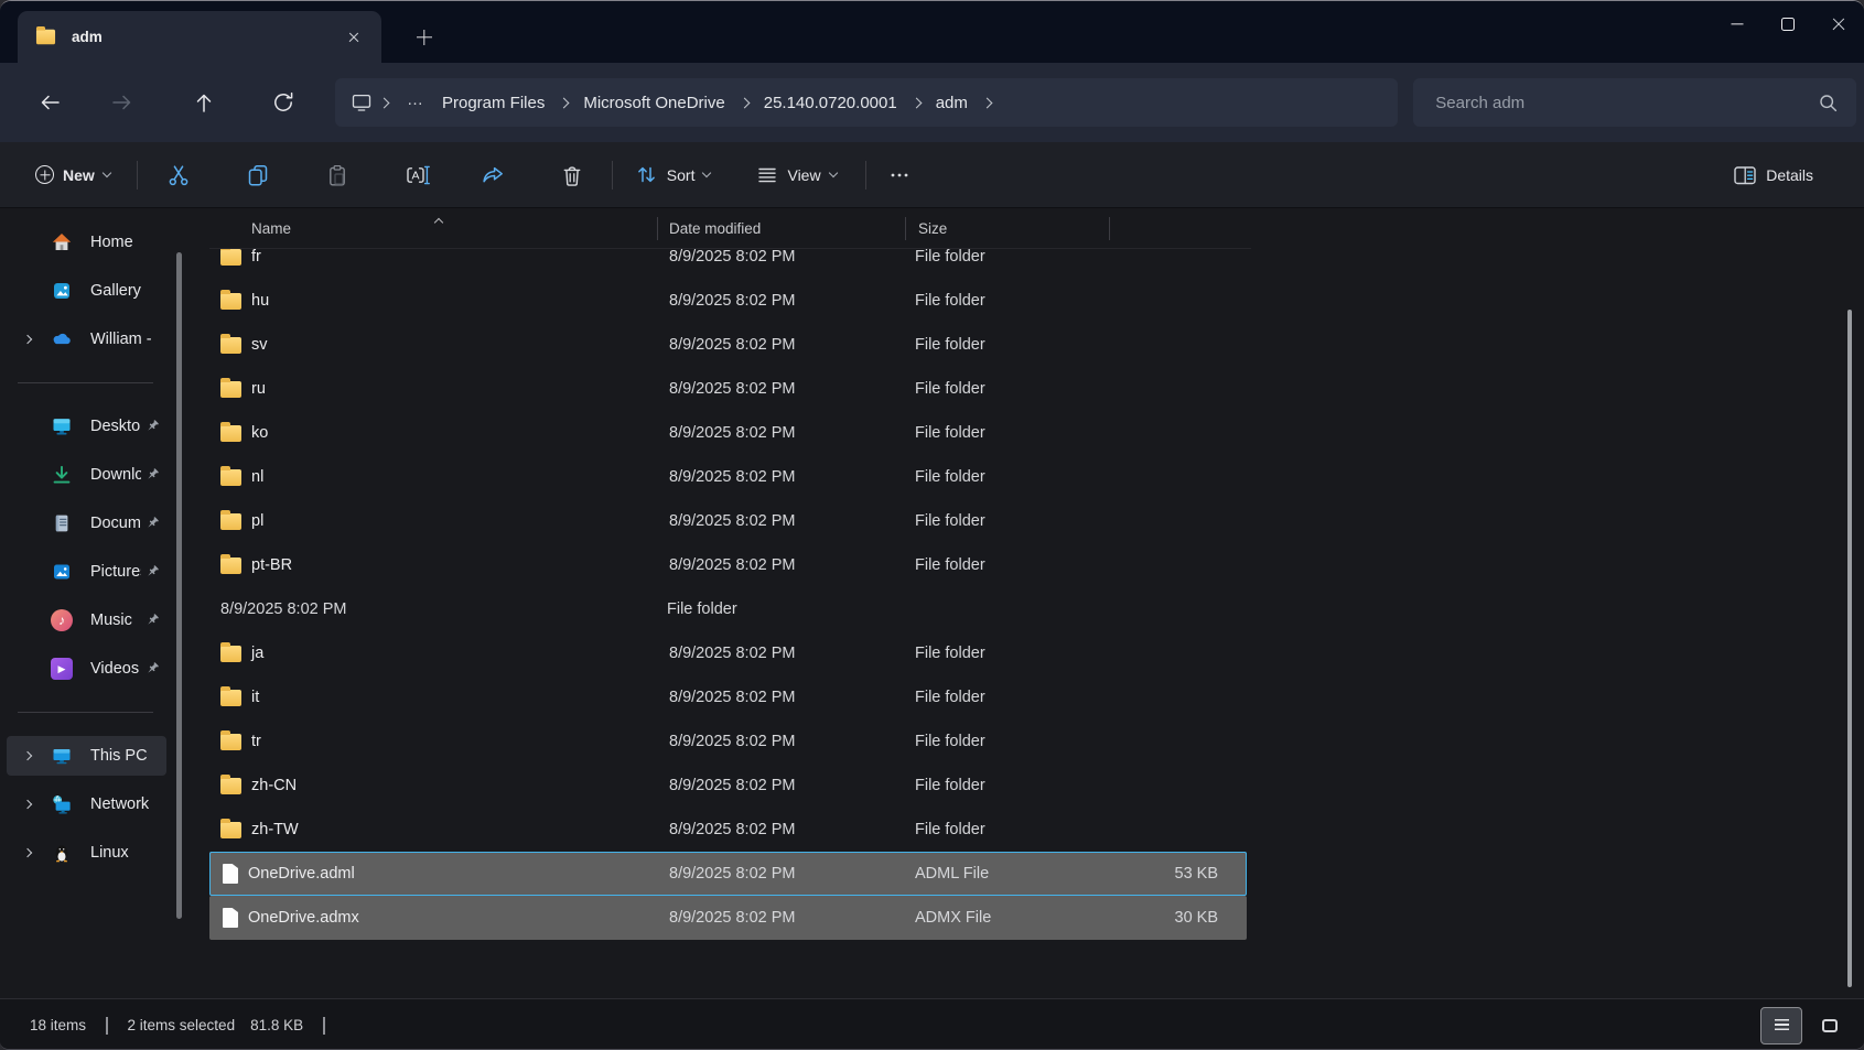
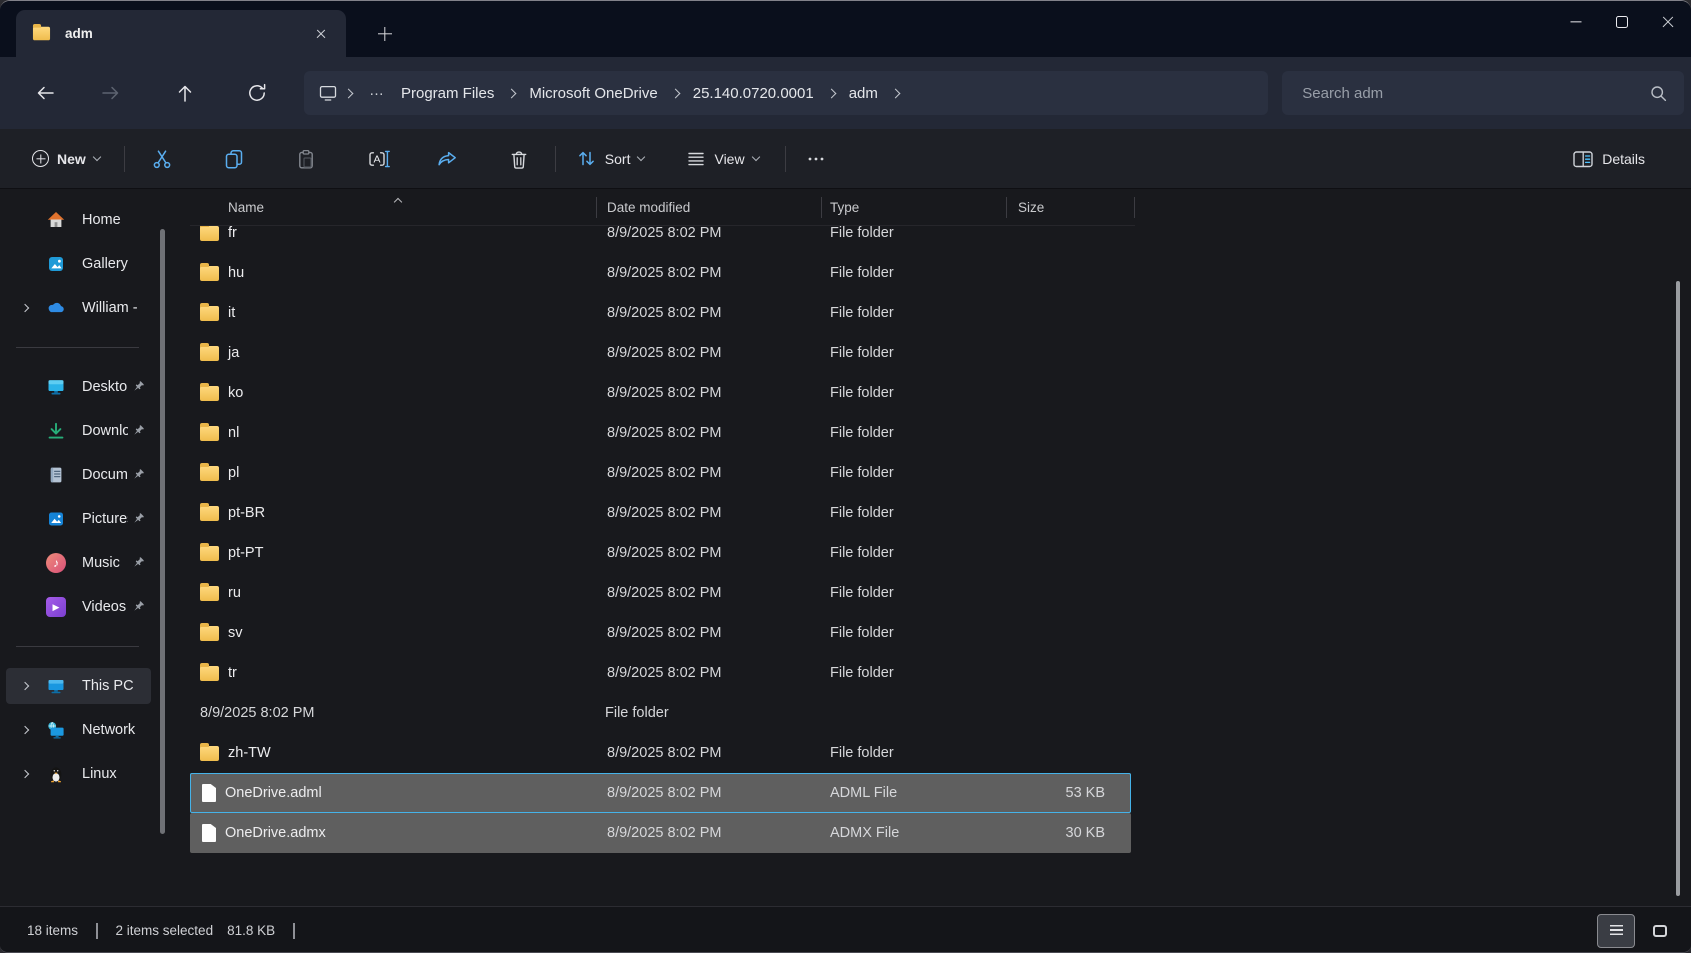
  adm
  …
  Program Files
  Microsoft OneDrive
  25.140.0720.0001
  adm
  Search adm
  New
  A
  Sort
  View
  Details
  Home
  Gallery
  William -
  Deskto
  Picture
  ♪
  Music
  ▶
  Videos
  This PC
  Network
  Linux
  Name
  Date modified
+ Type
  Size
  fr
  8/9/2025 8:02 PM
  File folder
  hu
  8/9/2025 8:02 PM
  File folder
- sv
+ it
  8/9/2025 8:02 PM
  File folder
- ru
+ ja
  8/9/2025 8:02 PM
  File folder
  ko
  8/9/2025 8:02 PM
  File folder
  nl
  8/9/2025 8:02 PM
  File folder
  pl
  8/9/2025 8:02 PM
  File folder
  pt-BR
  8/9/2025 8:02 PM
  File folder
+ pt-PT
  8/9/2025 8:02 PM
  File folder
- ja
+ ru
  8/9/2025 8:02 PM
  File folder
- it
+ sv
  8/9/2025 8:02 PM
  File folder
  tr
  8/9/2025 8:02 PM
  File folder
- zh-CN
  8/9/2025 8:02 PM
  File folder
  zh-TW
  8/9/2025 8:02 PM
  File folder
  OneDrive.adml
  8/9/2025 8:02 PM
  ADML File
  53 KB
  OneDrive.admx
  8/9/2025 8:02 PM
  ADMX File
  30 KB
  18 items
  2 items selected
  81.8 KB
